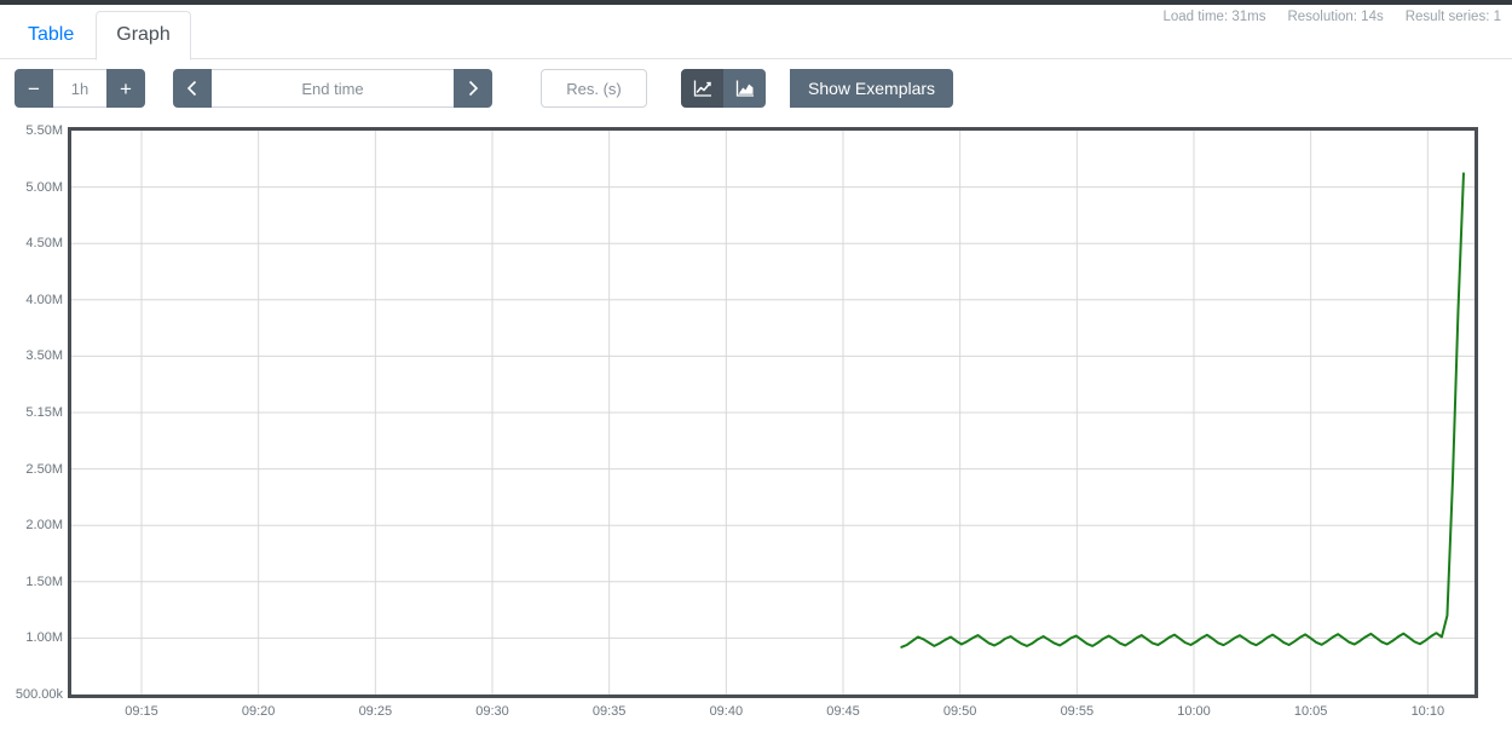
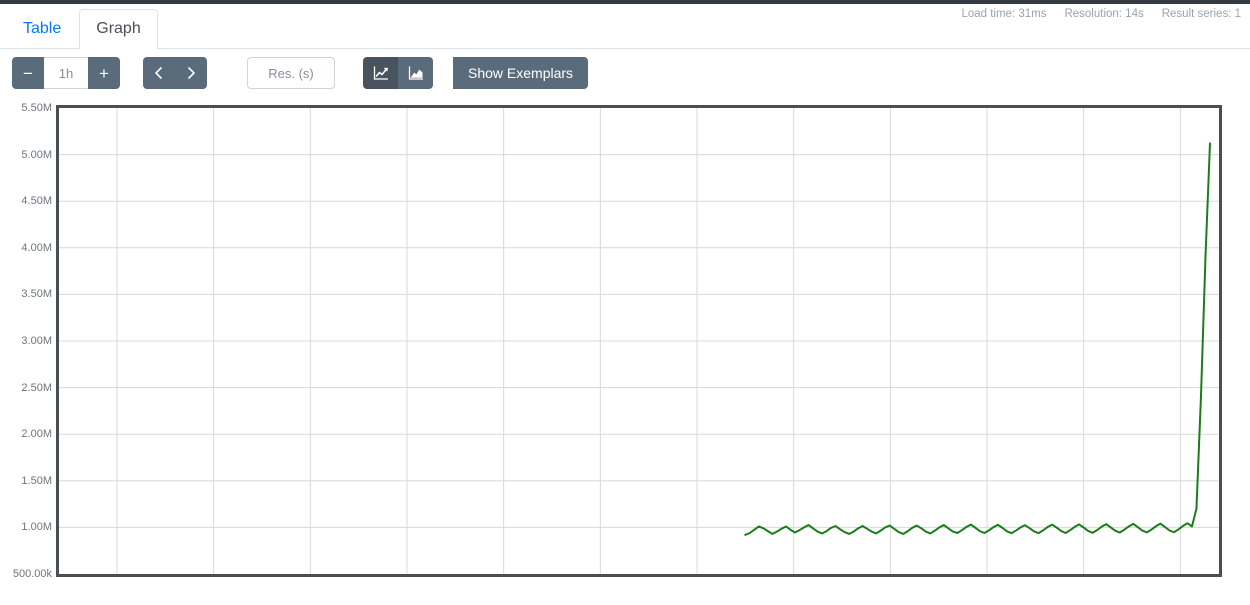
  Table
  Graph
  Load time: 31ms
  Resolution: 14s
  Result series: 1
  −
  1h
  +
- End time
  Res. (s)
  Show Exemplars
  5.50M
  5.00M
  4.50M
  4.00M
  3.50M
- 5.15M
+ 3.00M
  2.50M
  2.00M
  1.50M
  1.00M
  500.00k
- 09:15
- 09:20
- 09:25
- 09:30
- 09:35
- 09:40
- 09:45
- 09:50
- 09:55
- 10:00
- 10:05
- 10:10
